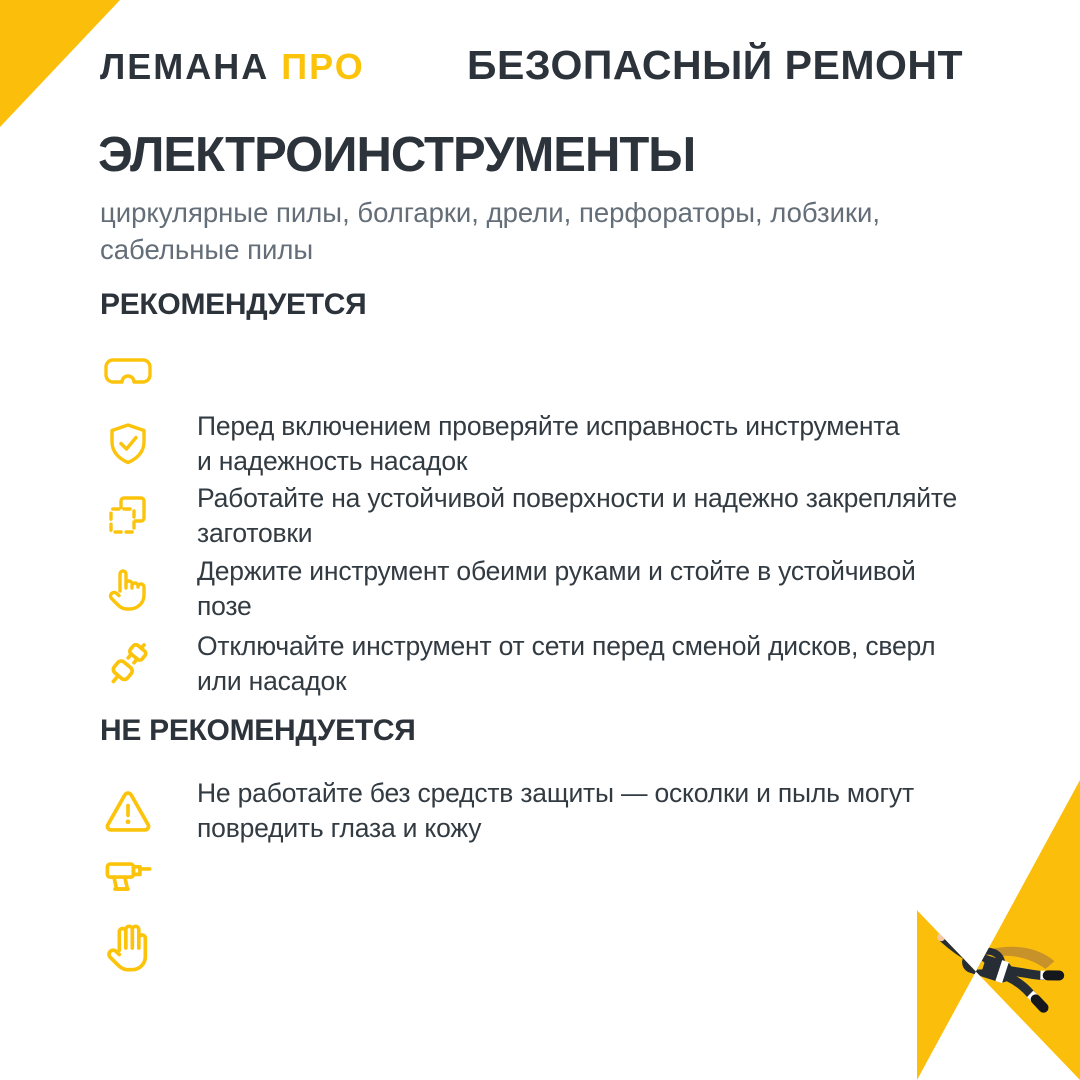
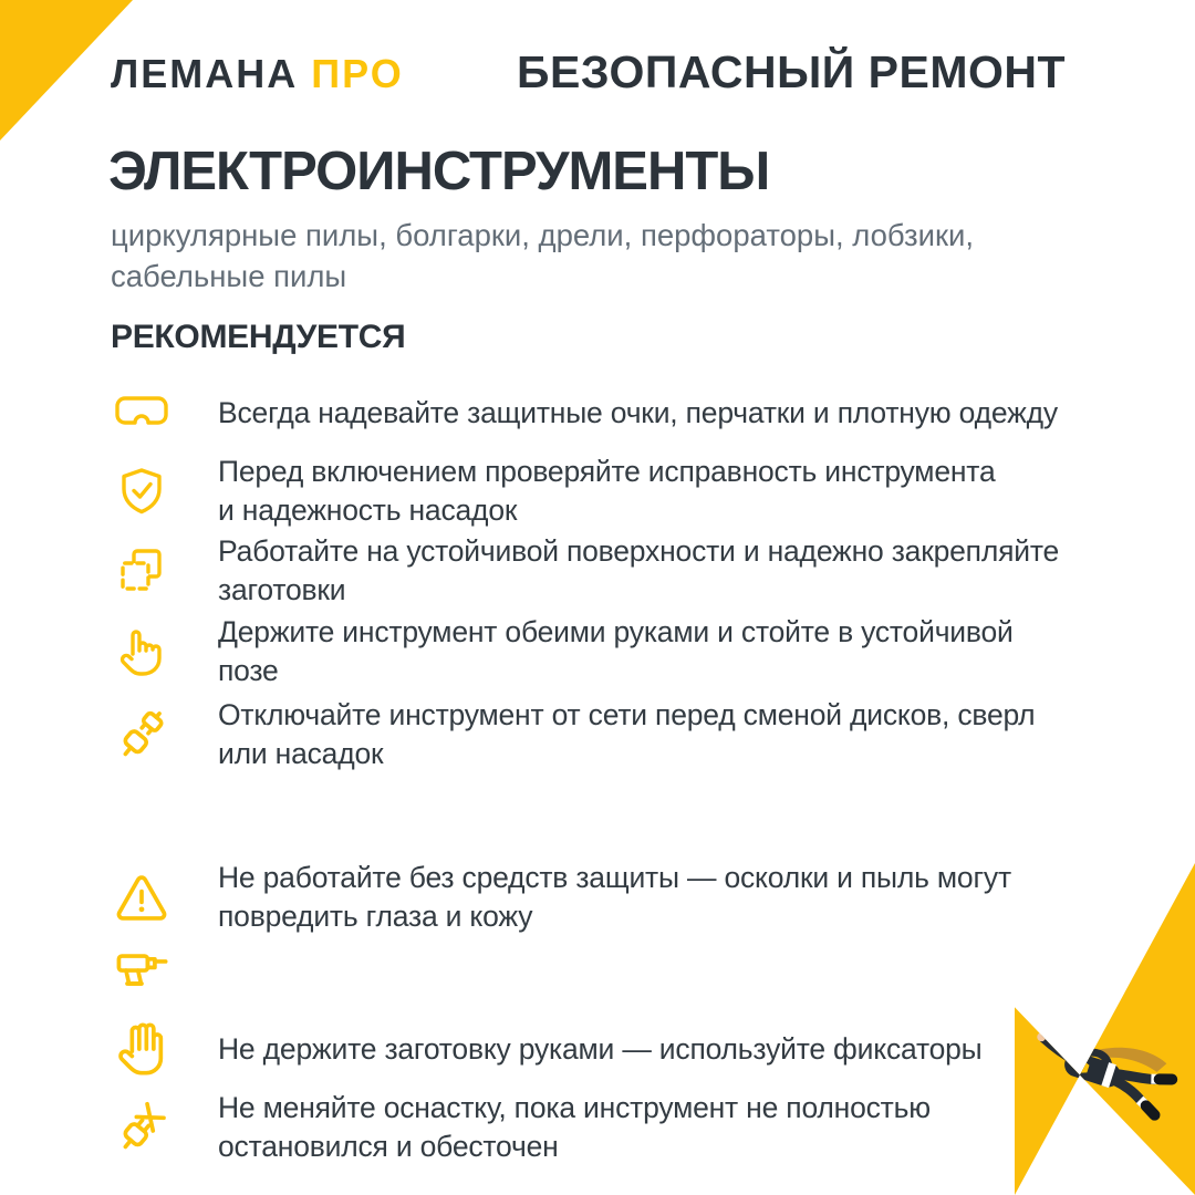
  ЛЕМАНА ПРО
  БЕЗОПАСНЫЙ РЕМОНТ
  ЭЛЕКТРОИНСТРУМЕНТЫ
  циркулярные пилы, болгарки, дрели, перфораторы, лобзики,
  сабельные пилы
  РЕКОМЕНДУЕТСЯ
+ Всегда надевайте защитные очки, перчатки и плотную одежду
  Перед включением проверяйте исправность инструмента
  и надежность насадок
  Работайте на устойчивой поверхности и надежно закрепляйте
  заготовки
  Держите инструмент обеими руками и стойте в устойчивой
  позе
  Отключайте инструмент от сети перед сменой дисков, сверл
  или насадок
- НЕ РЕКОМЕНДУЕТСЯ
  Не работайте без средств защиты — осколки и пыль могут
  повредить глаза и кожу
+ Не держите заготовку руками — используйте фиксаторы
+ Не меняйте оснастку, пока инструмент не полностью
+ остановился и обесточен
